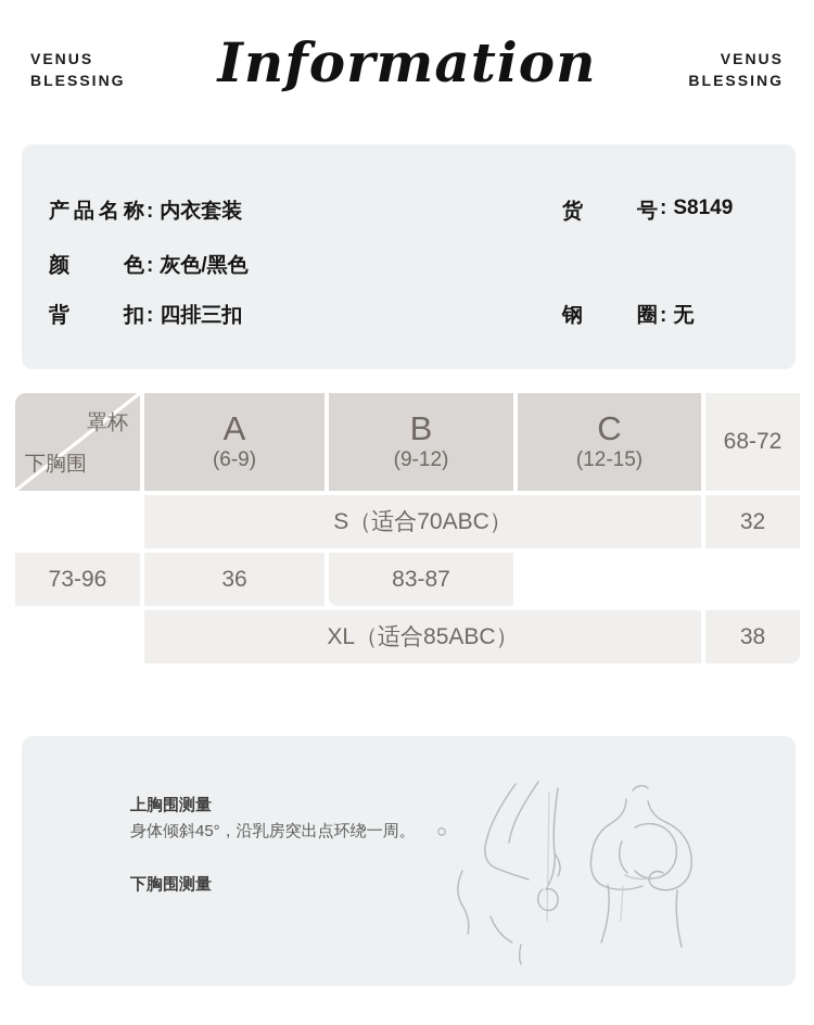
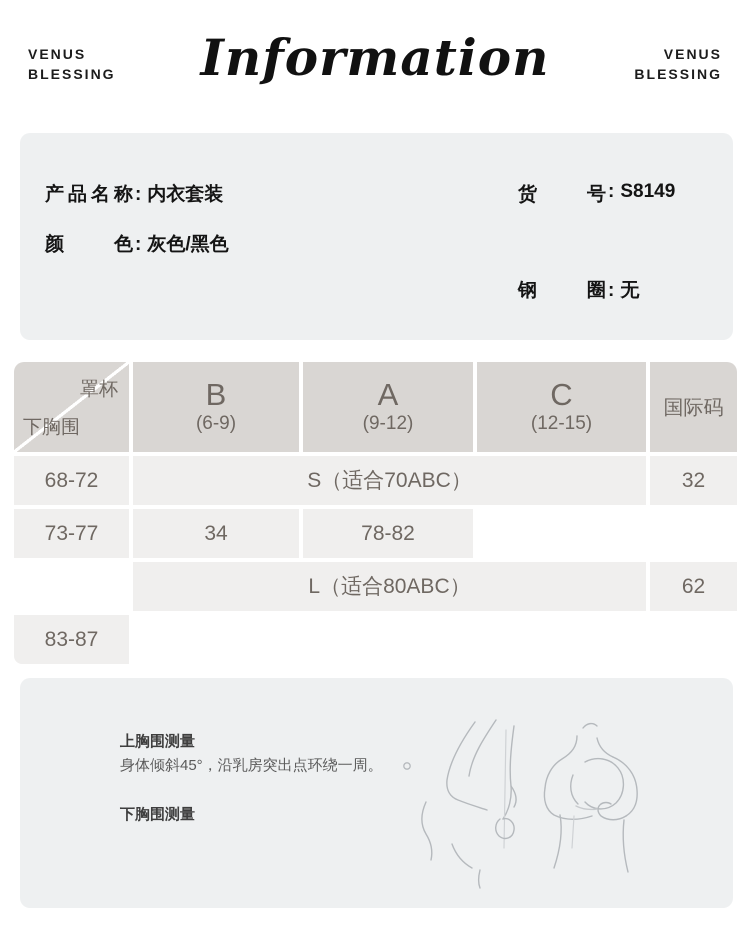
  VENUS
  BLESSING
  Information
  VENUS
  BLESSING
  产品名称: 内衣套装
  货号: S8149
  颜色: 灰色/黑色
- 背扣: 四排三扣
  钢圈: 无
  罩杯
  下胸围
- A
+ B
  (6-9)
- B
+ A
  (9-12)
  C
  (12-15)
+ 国际码
  68-72
  S（适合70ABC）
  32
- 73-96
+ 73-77
+ 34
+ 78-82
+ L（适合80ABC）
- 36
+ 62
  83-87
- XL（适合85ABC）
- 38
  上胸围测量
  身体倾斜45°，沿乳房突出点环绕一周。
  下胸围测量
